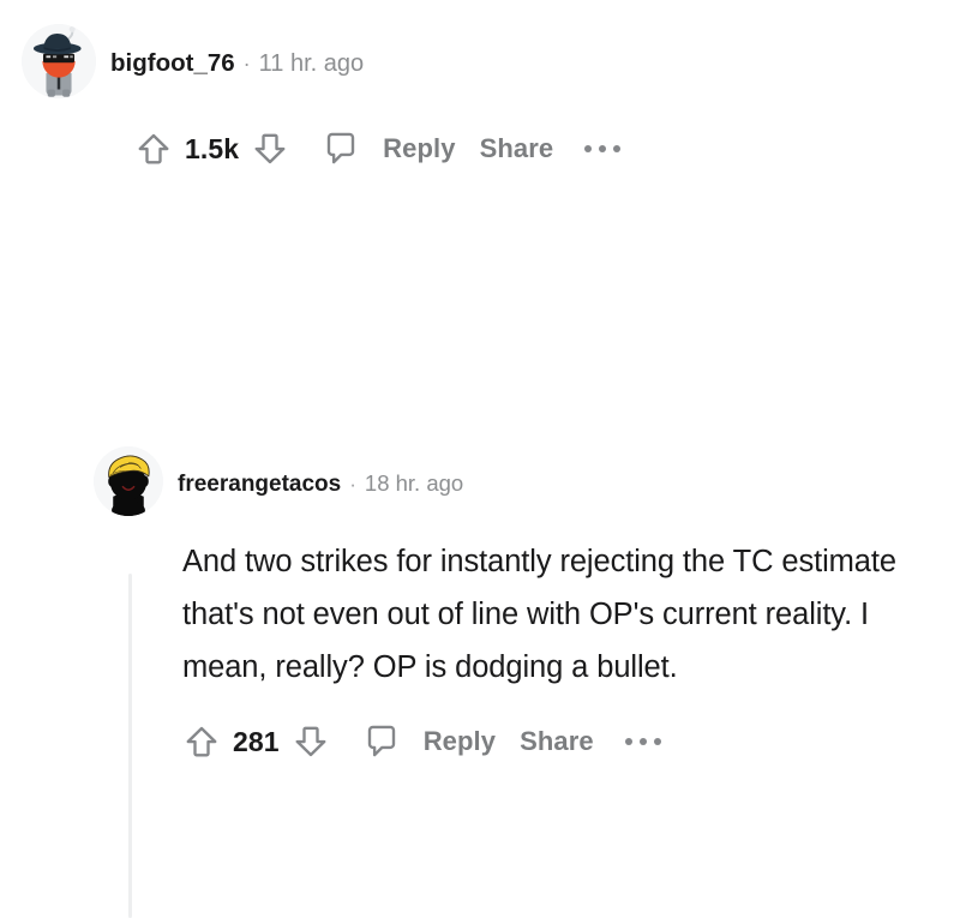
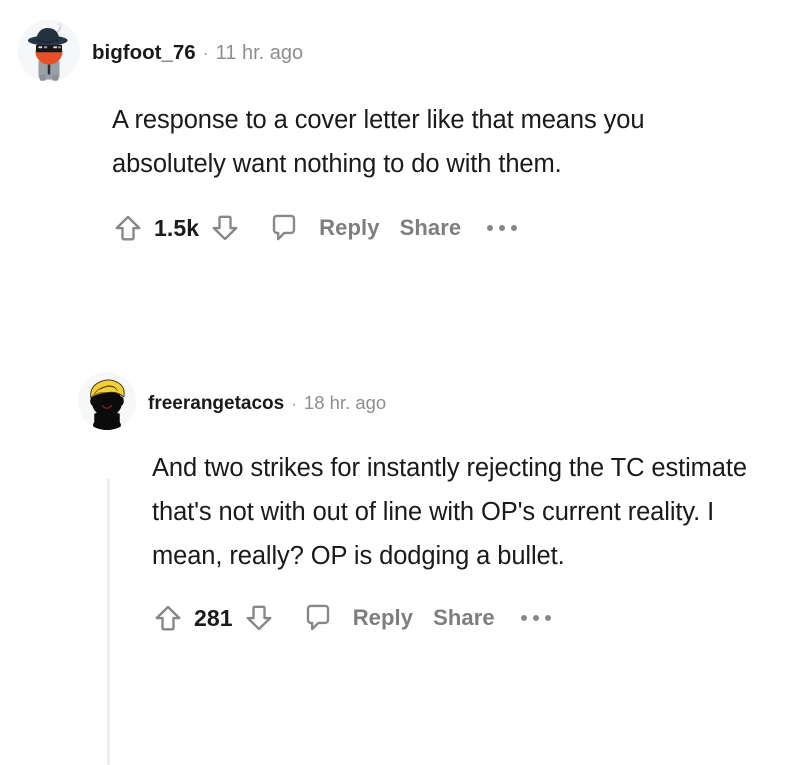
  bigfoot_76
  ·
  11 hr. ago
+ A response to a cover letter like that means you absolutely want nothing to do with them.
  1.5k
  Reply
  Share
  freerangetacos
  ·
  18 hr. ago
- And two strikes for instantly rejecting the TC estimate that's not even out of line with OP's current reality. I mean, really? OP is dodging a bullet.
+ And two strikes for instantly rejecting the TC estimate that's not with out of line with OP's current reality. I mean, really? OP is dodging a bullet.
  281
  Reply
  Share
